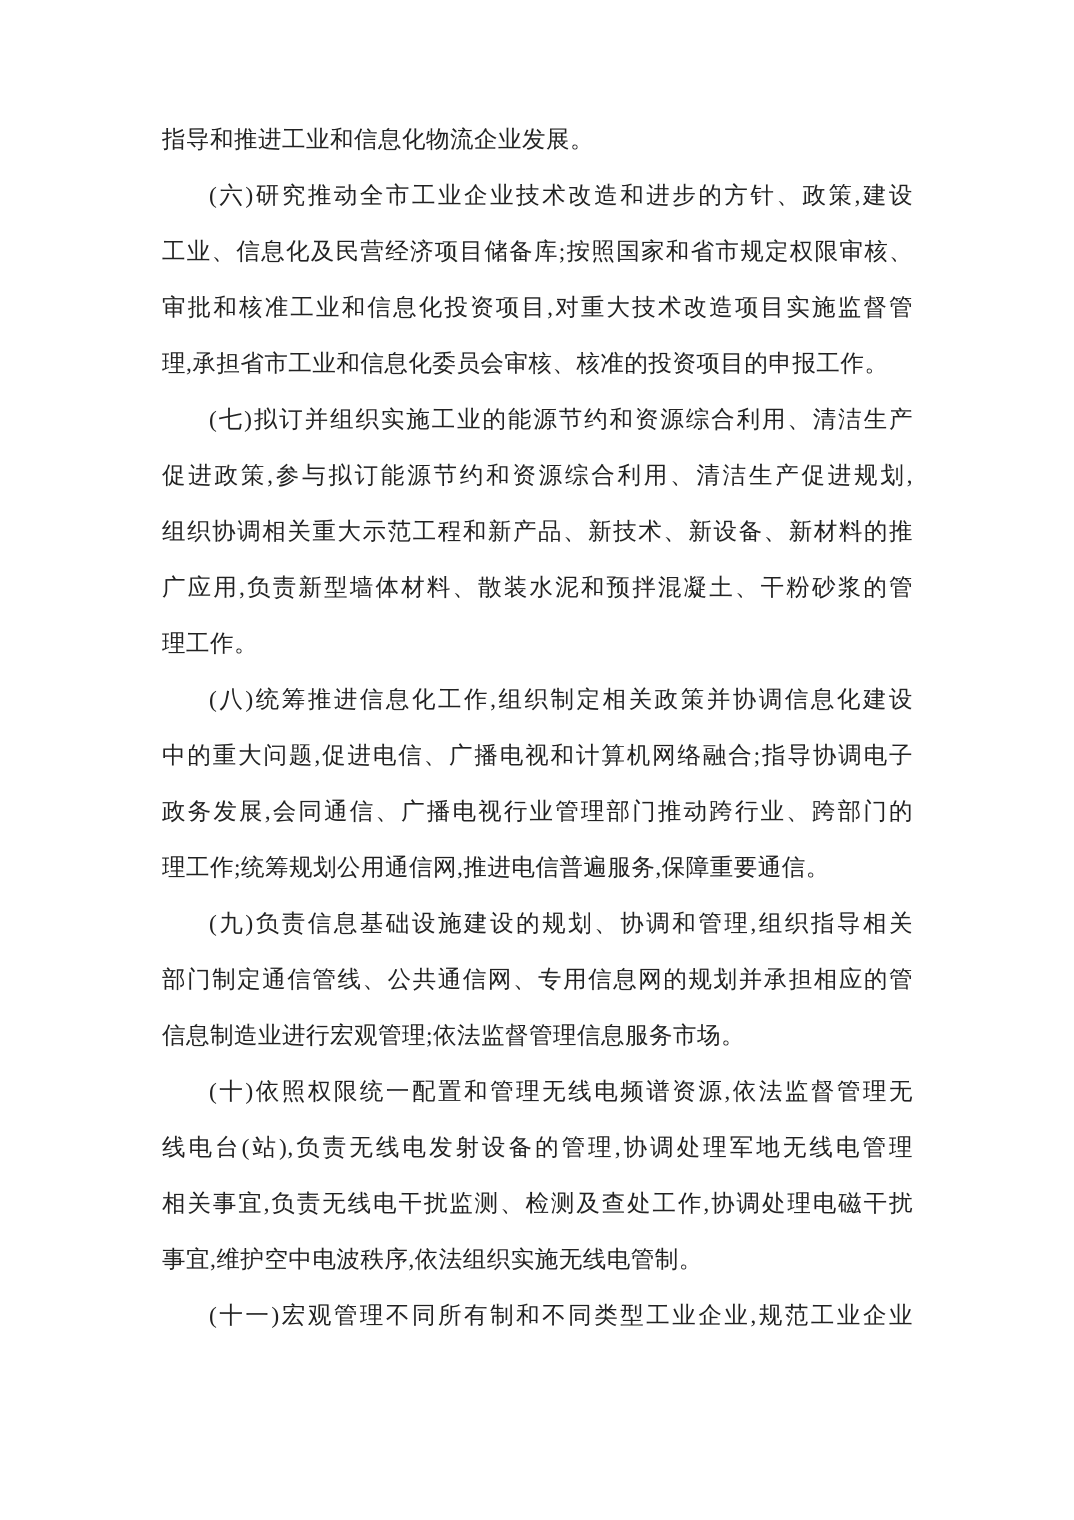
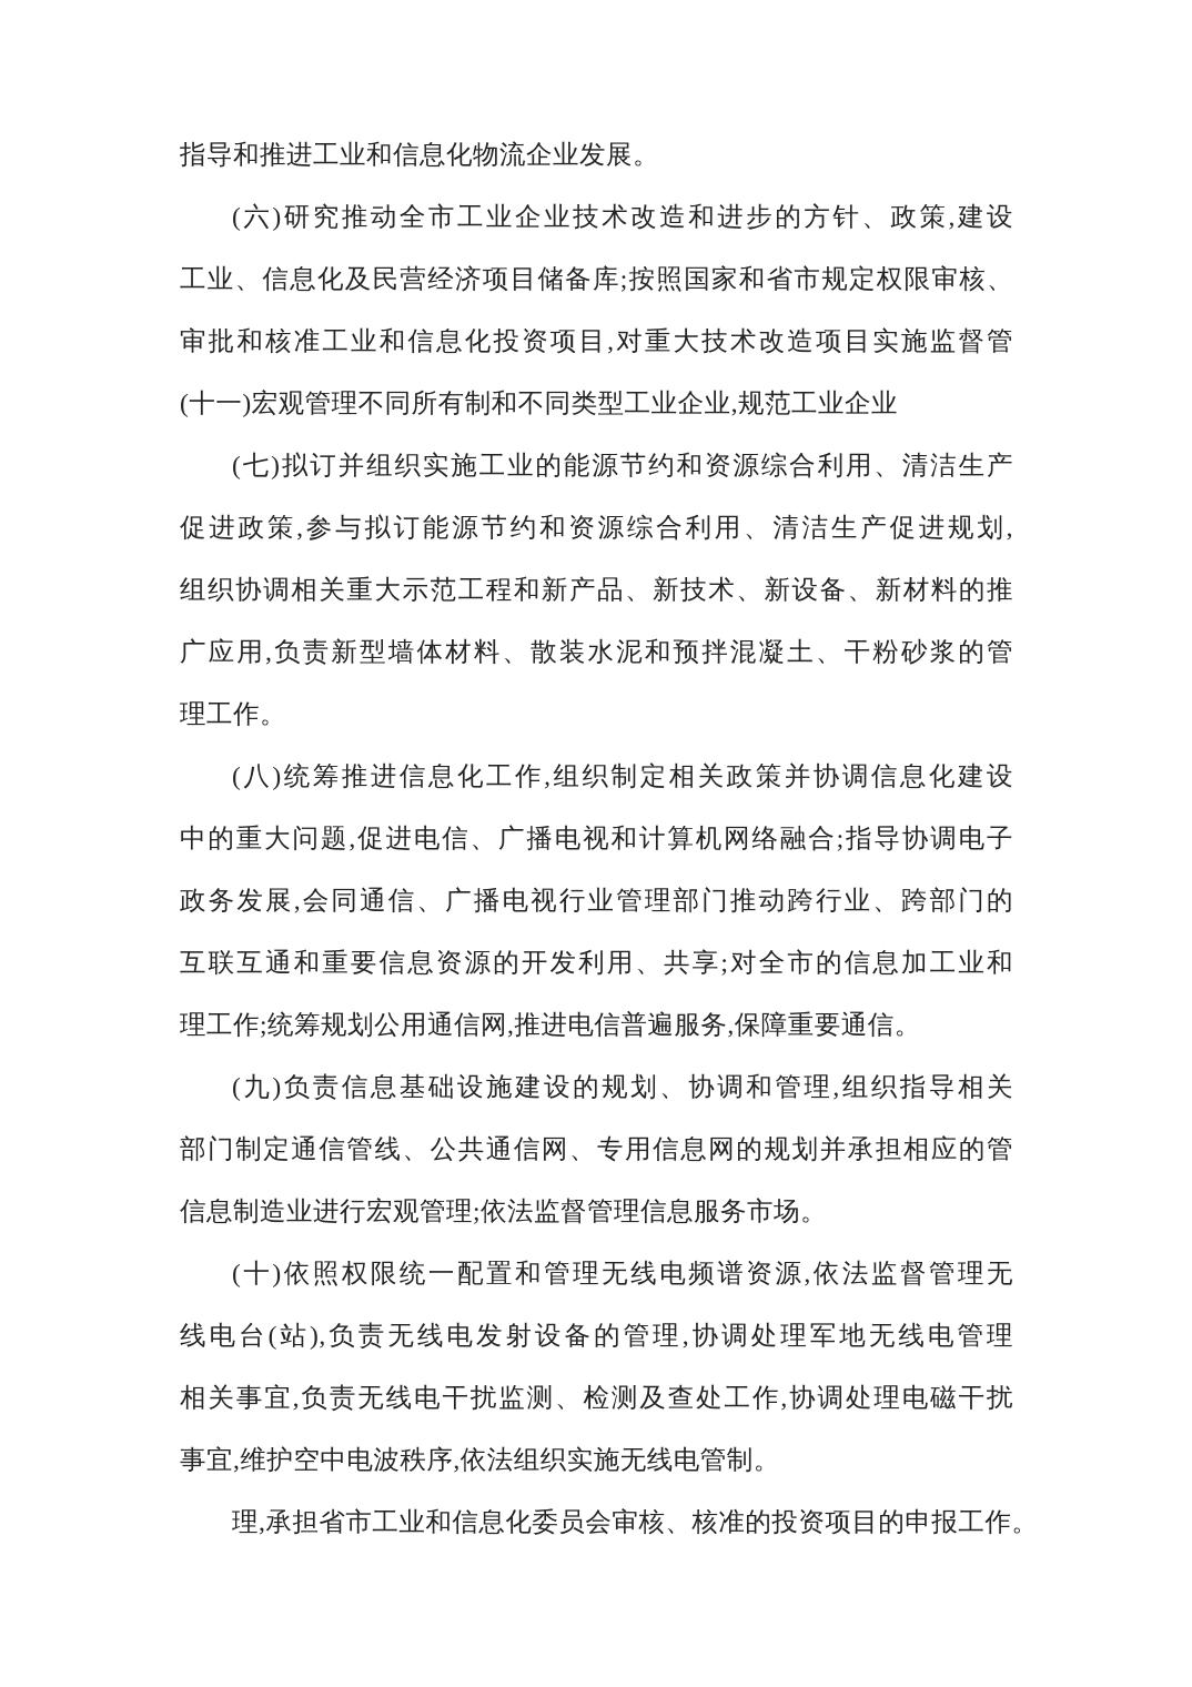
  指导和推进工业和信息化物流企业发展。
  (六)研究推动全市工业企业技术改造和进步的方针、政策,建设
  工业、信息化及民营经济项目储备库;按照国家和省市规定权限审核、
  审批和核准工业和信息化投资项目,对重大技术改造项目实施监督管
- 理,承担省市工业和信息化委员会审核、核准的投资项目的申报工作。
+ (十一)宏观管理不同所有制和不同类型工业企业,规范工业企业
  (七)拟订并组织实施工业的能源节约和资源综合利用、清洁生产
  促进政策,参与拟订能源节约和资源综合利用、清洁生产促进规划,
  组织协调相关重大示范工程和新产品、新技术、新设备、新材料的推
  广应用,负责新型墙体材料、散装水泥和预拌混凝土、干粉砂浆的管
  理工作。
  (八)统筹推进信息化工作,组织制定相关政策并协调信息化建设
  中的重大问题,促进电信、广播电视和计算机网络融合;指导协调电子
  政务发展,会同通信、广播电视行业管理部门推动跨行业、跨部门的
+ 互联互通和重要信息资源的开发利用、共享;对全市的信息加工业和
  理工作;统筹规划公用通信网,推进电信普遍服务,保障重要通信。
  (九)负责信息基础设施建设的规划、协调和管理,组织指导相关
  部门制定通信管线、公共通信网、专用信息网的规划并承担相应的管
  信息制造业进行宏观管理;依法监督管理信息服务市场。
  (十)依照权限统一配置和管理无线电频谱资源,依法监督管理无
  线电台(站),负责无线电发射设备的管理,协调处理军地无线电管理
  相关事宜,负责无线电干扰监测、检测及查处工作,协调处理电磁干扰
  事宜,维护空中电波秩序,依法组织实施无线电管制。
- (十一)宏观管理不同所有制和不同类型工业企业,规范工业企业
+ 理,承担省市工业和信息化委员会审核、核准的投资项目的申报工作。
